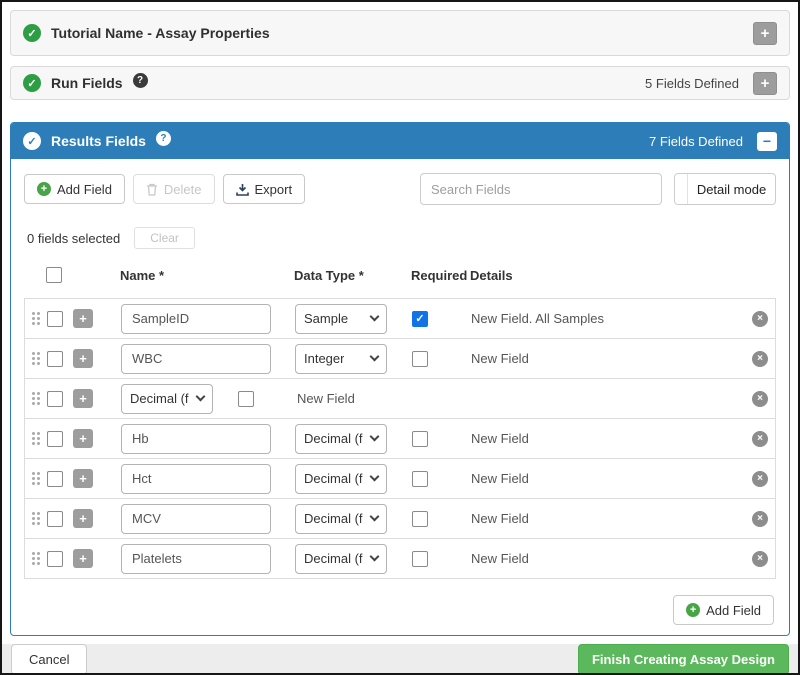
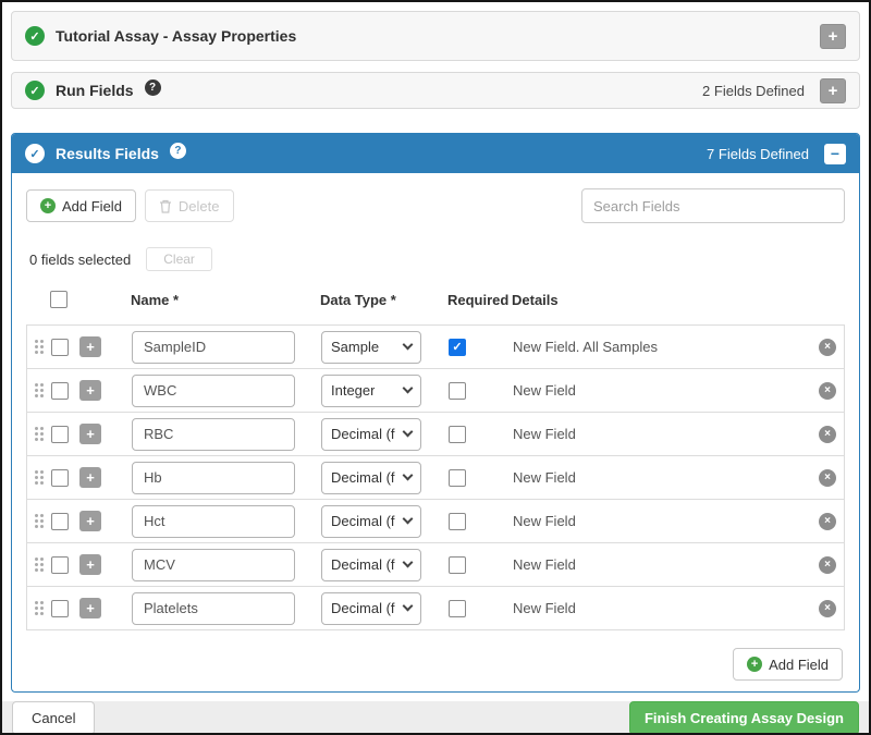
  ✓
- Tutorial Name - Assay Properties
+ Tutorial Assay - Assay Properties
  +
  ✓
  Run Fields
  ?
- 5 Fields Defined
+ 2 Fields Defined
  +
  ✓
  Results Fields
  ?
  7 Fields Defined
  −
  +
  Add Field
  Delete
- Export
  Search Fields
- Detail mode
  0 fields selected
  Clear
  Name *
  Data Type *
  Required
  Details
  +
  SampleID
  Sample
  ✓
  New Field. All Samples
  ×
  +
  WBC
  Integer
  New Field
  ×
  +
+ RBC
  Decimal (f
  New Field
  ×
  +
  Hb
  Decimal (f
  New Field
  ×
  +
  Hct
  Decimal (f
  New Field
  ×
  +
  MCV
  Decimal (f
  New Field
  ×
  +
  Platelets
  Decimal (f
  New Field
  ×
  +
  Add Field
  Cancel
  Finish Creating Assay Design
